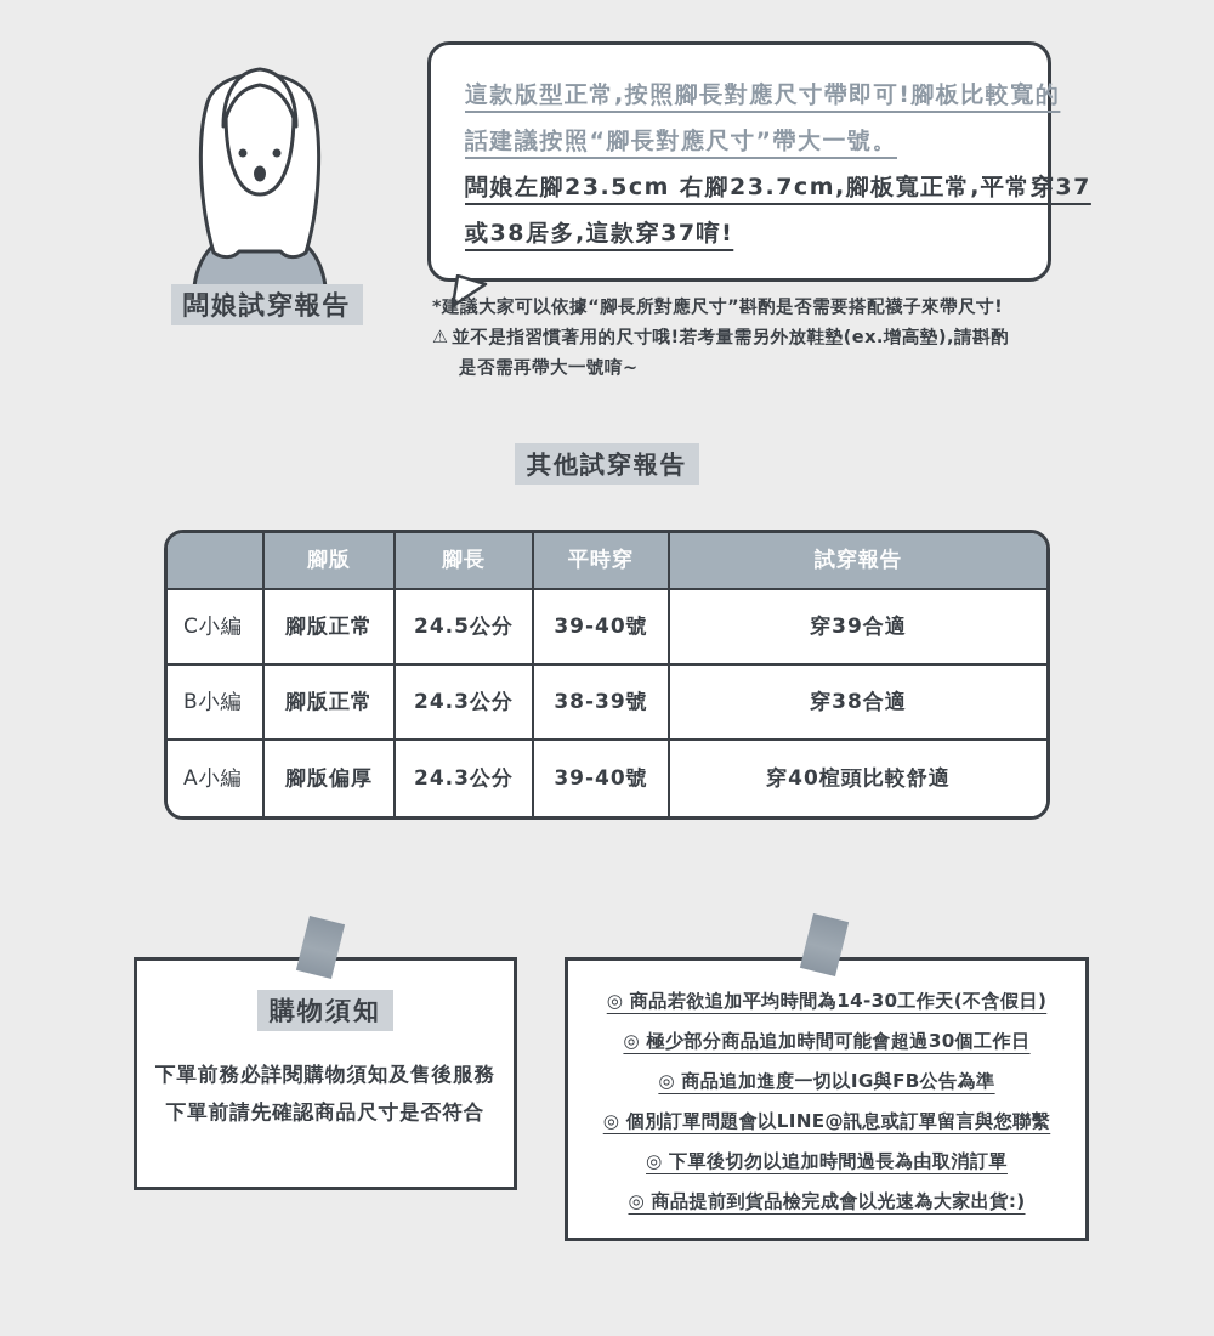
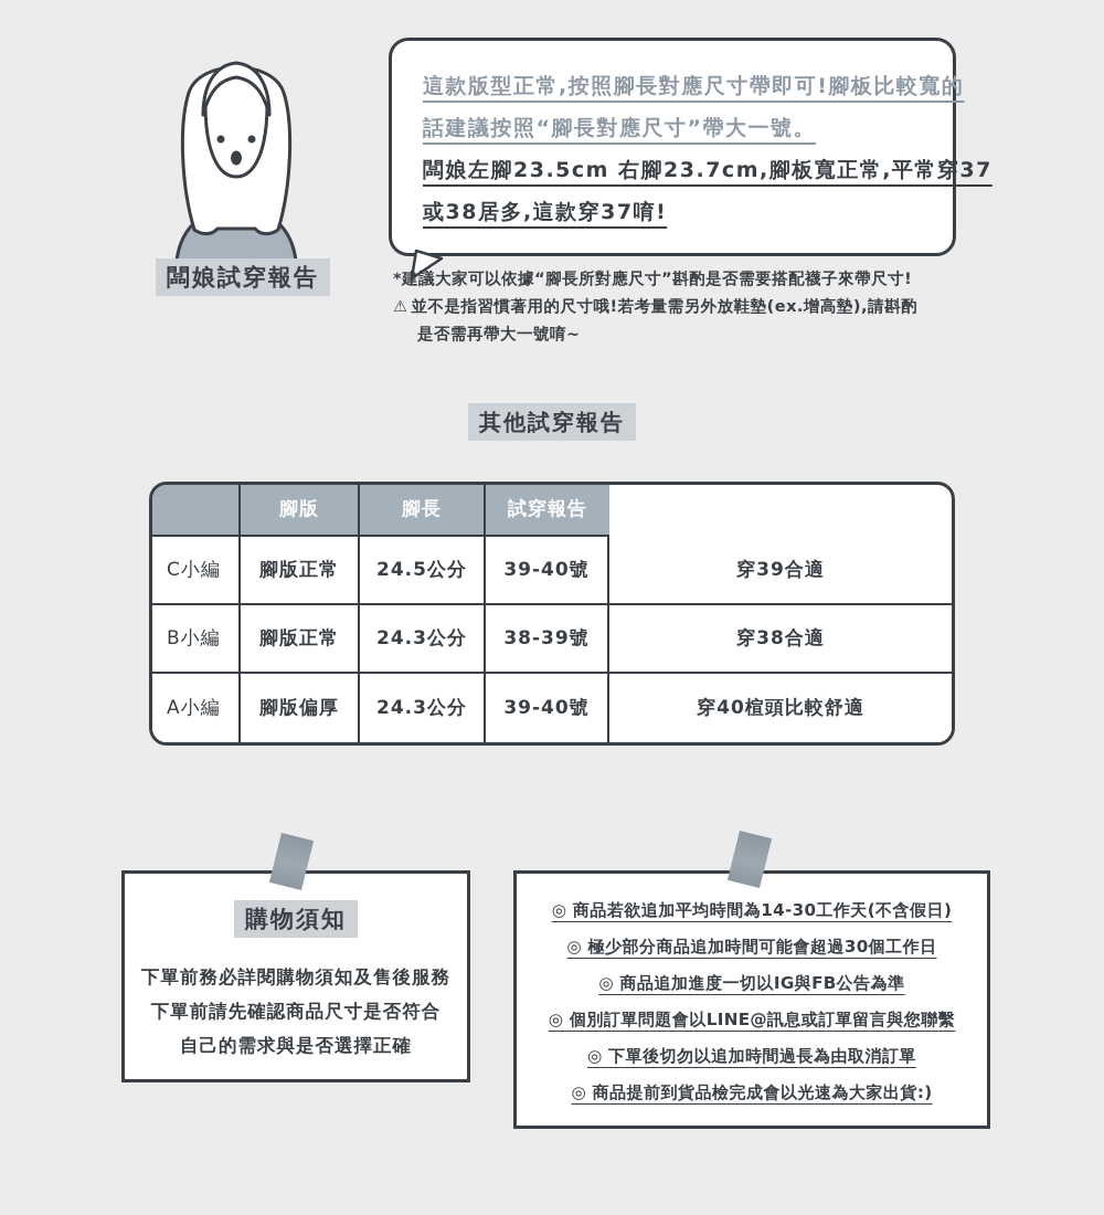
  闆娘試穿報告
  這款版型正常,按照腳長對應尺寸帶即可!腳板比較寬的
  話建議按照“腳長對應尺寸”帶大一號。
  闆娘左腳23.5cm 右腳23.7cm,腳板寬正常,平常穿37
  或38居多,這款穿37唷!
  *建議大家可以依據“腳長所對應尺寸”斟酌是否需要搭配襪子來帶尺寸!
  ⚠ 並不是指習慣著用的尺寸哦!若考量需另外放鞋墊(ex.增高墊),請斟酌
  是否需再帶大一號唷~
  其他試穿報告
  腳版
  腳長
- 平時穿
  試穿報告
  C小編
  腳版正常
  24.5公分
  39-40號
  穿39合適
  B小編
  腳版正常
  24.3公分
  38-39號
  穿38合適
  A小編
  腳版偏厚
  24.3公分
  39-40號
  穿40楦頭比較舒適
  購物須知
  下單前務必詳閱購物須知及售後服務
  下單前請先確認商品尺寸是否符合
+ 自己的需求與是否選擇正確
  ◎ 商品若欲追加平均時間為14-30工作天(不含假日)
  ◎ 極少部分商品追加時間可能會超過30個工作日
  ◎ 商品追加進度一切以IG與FB公告為準
  ◎ 個別訂單問題會以LINE@訊息或訂單留言與您聯繫
  ◎ 下單後切勿以追加時間過長為由取消訂單
  ◎ 商品提前到貨品檢完成會以光速為大家出貨:)
